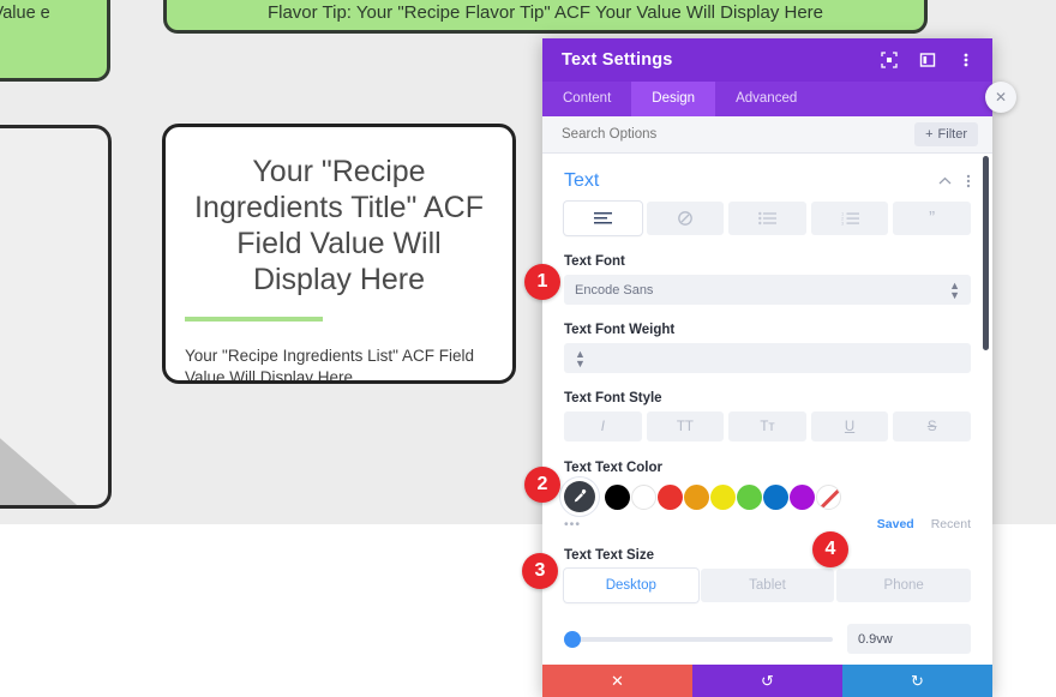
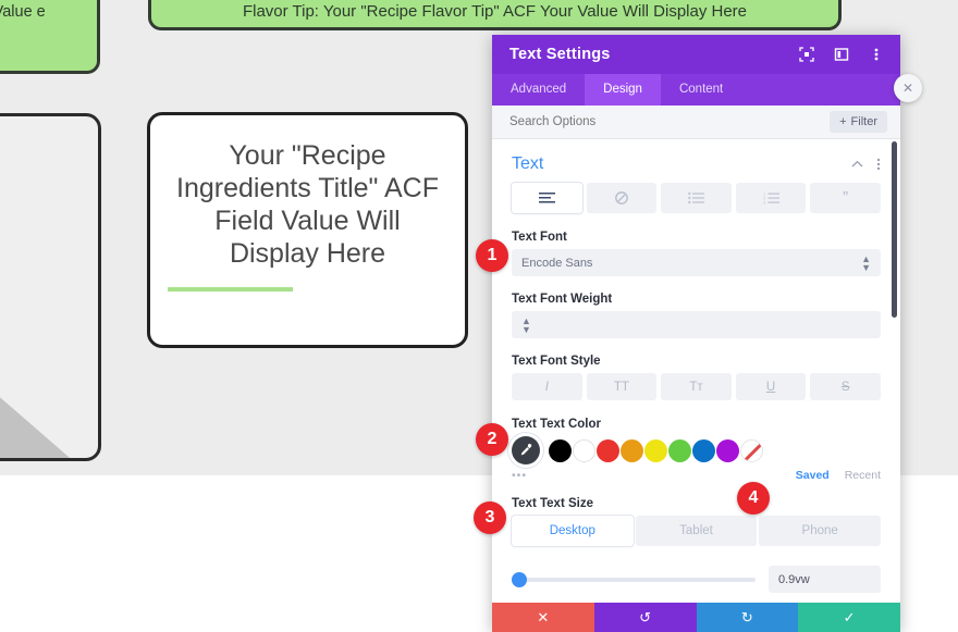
  Flavor Tip: Your "Recipe Flavor Tip" ACF Your Value Will Display Here
  Your "Recipe Ingredients Title" ACF Field Value Will Display Here
- Your "Recipe Ingredients List" ACF Field Value Will Display Here
  Text Settings
- Content
+ Advanced
  Design
- Advanced
+ Content
  Search Options
  +
  Filter
  Text
  ”
  Text Font
  Encode Sans
  ▲
  ▼
  Text Font Weight
  ▲
  ▼
  Text Font Style
  I
  TT
  Tᴛ
  U
  S
  Text Text Color
  •••
  Saved
  Recent
  Text Text Size
  Desktop
  Tablet
  Phone
  0.9vw
  ✕
  ↺
  ↻
+ ✓
  ✕
  1
  2
  3
  4
